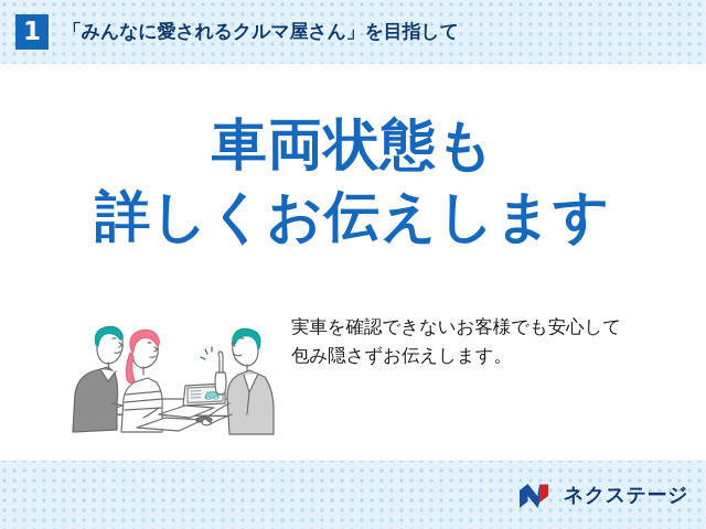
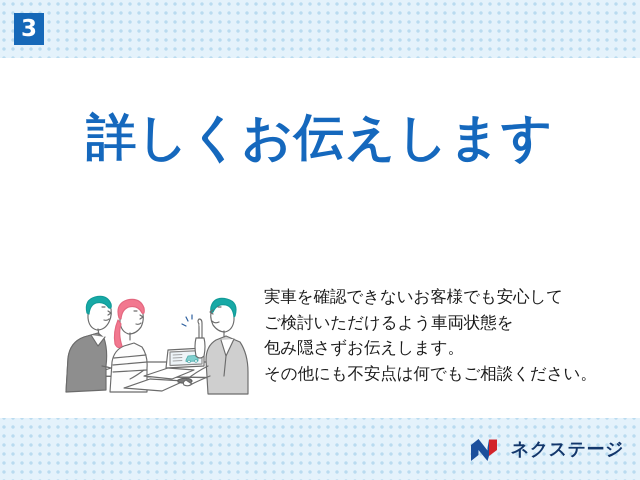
- 1
+ 3
- 「みんなに愛されるクルマ屋さん」を目指して
- 車両状態も
  詳しくお伝えします
  実車を確認できないお客様でも安心して
+ ご検討いただけるよう車両状態を
  包み隠さずお伝えします。
+ その他にも不安点は何でもご相談ください。
  ネクステージ
